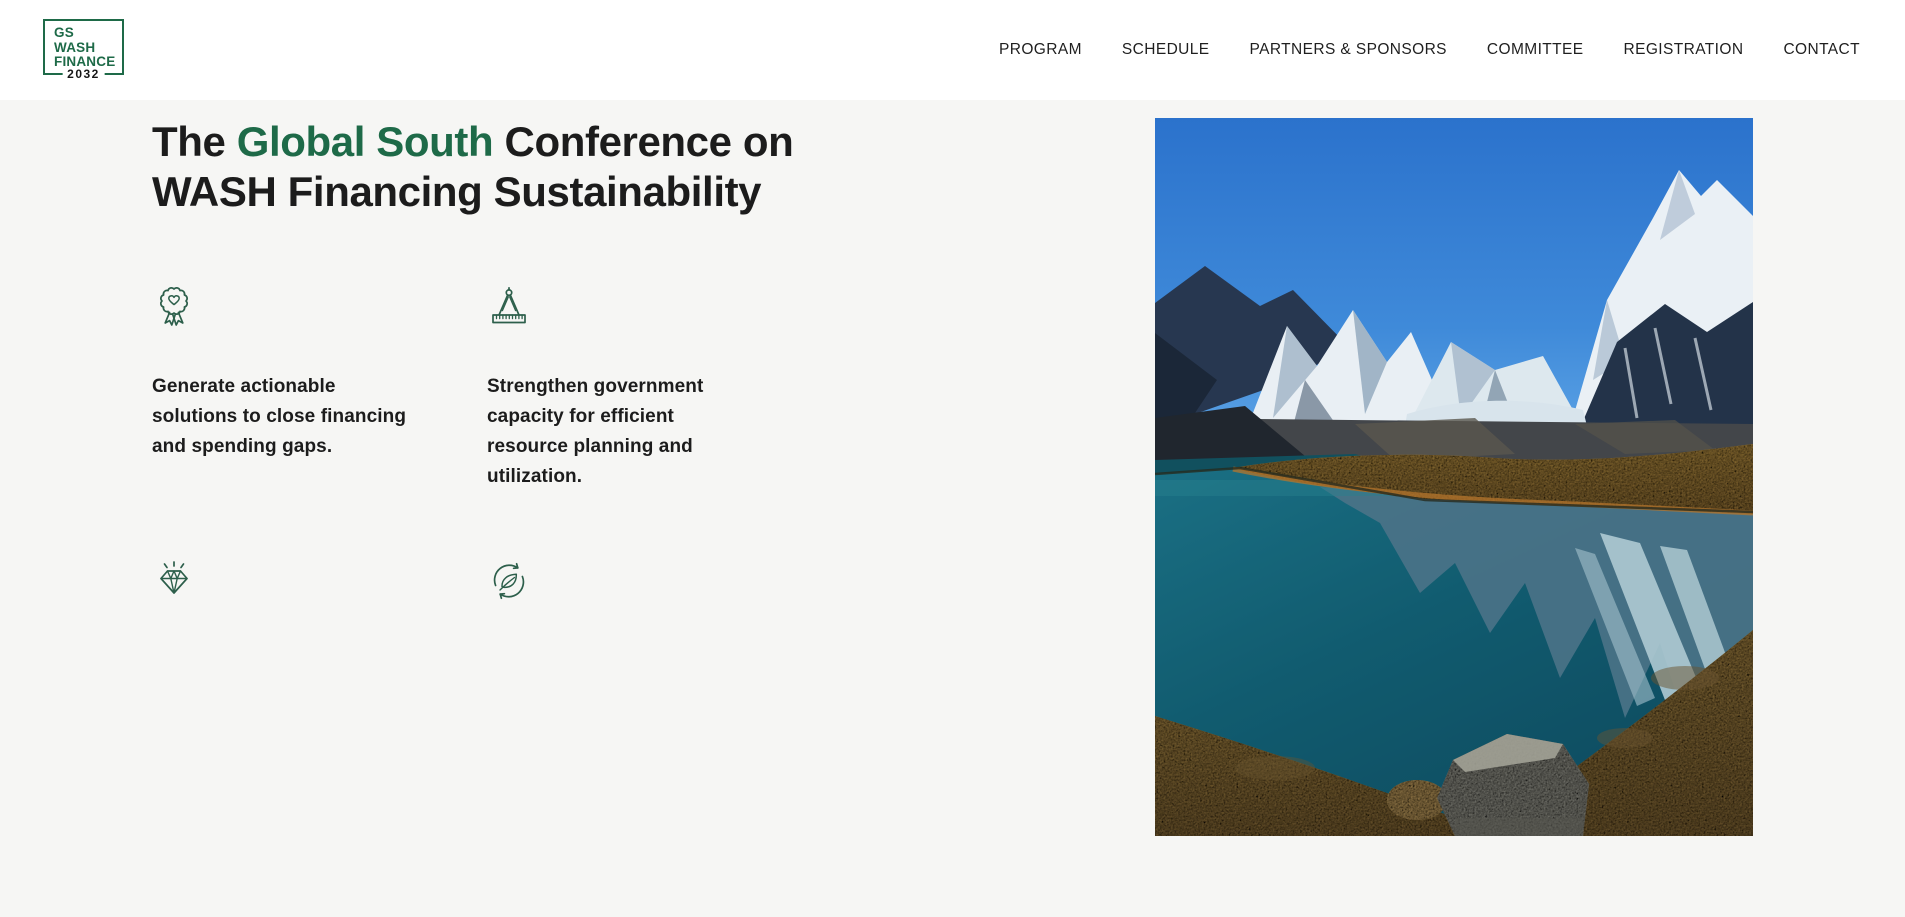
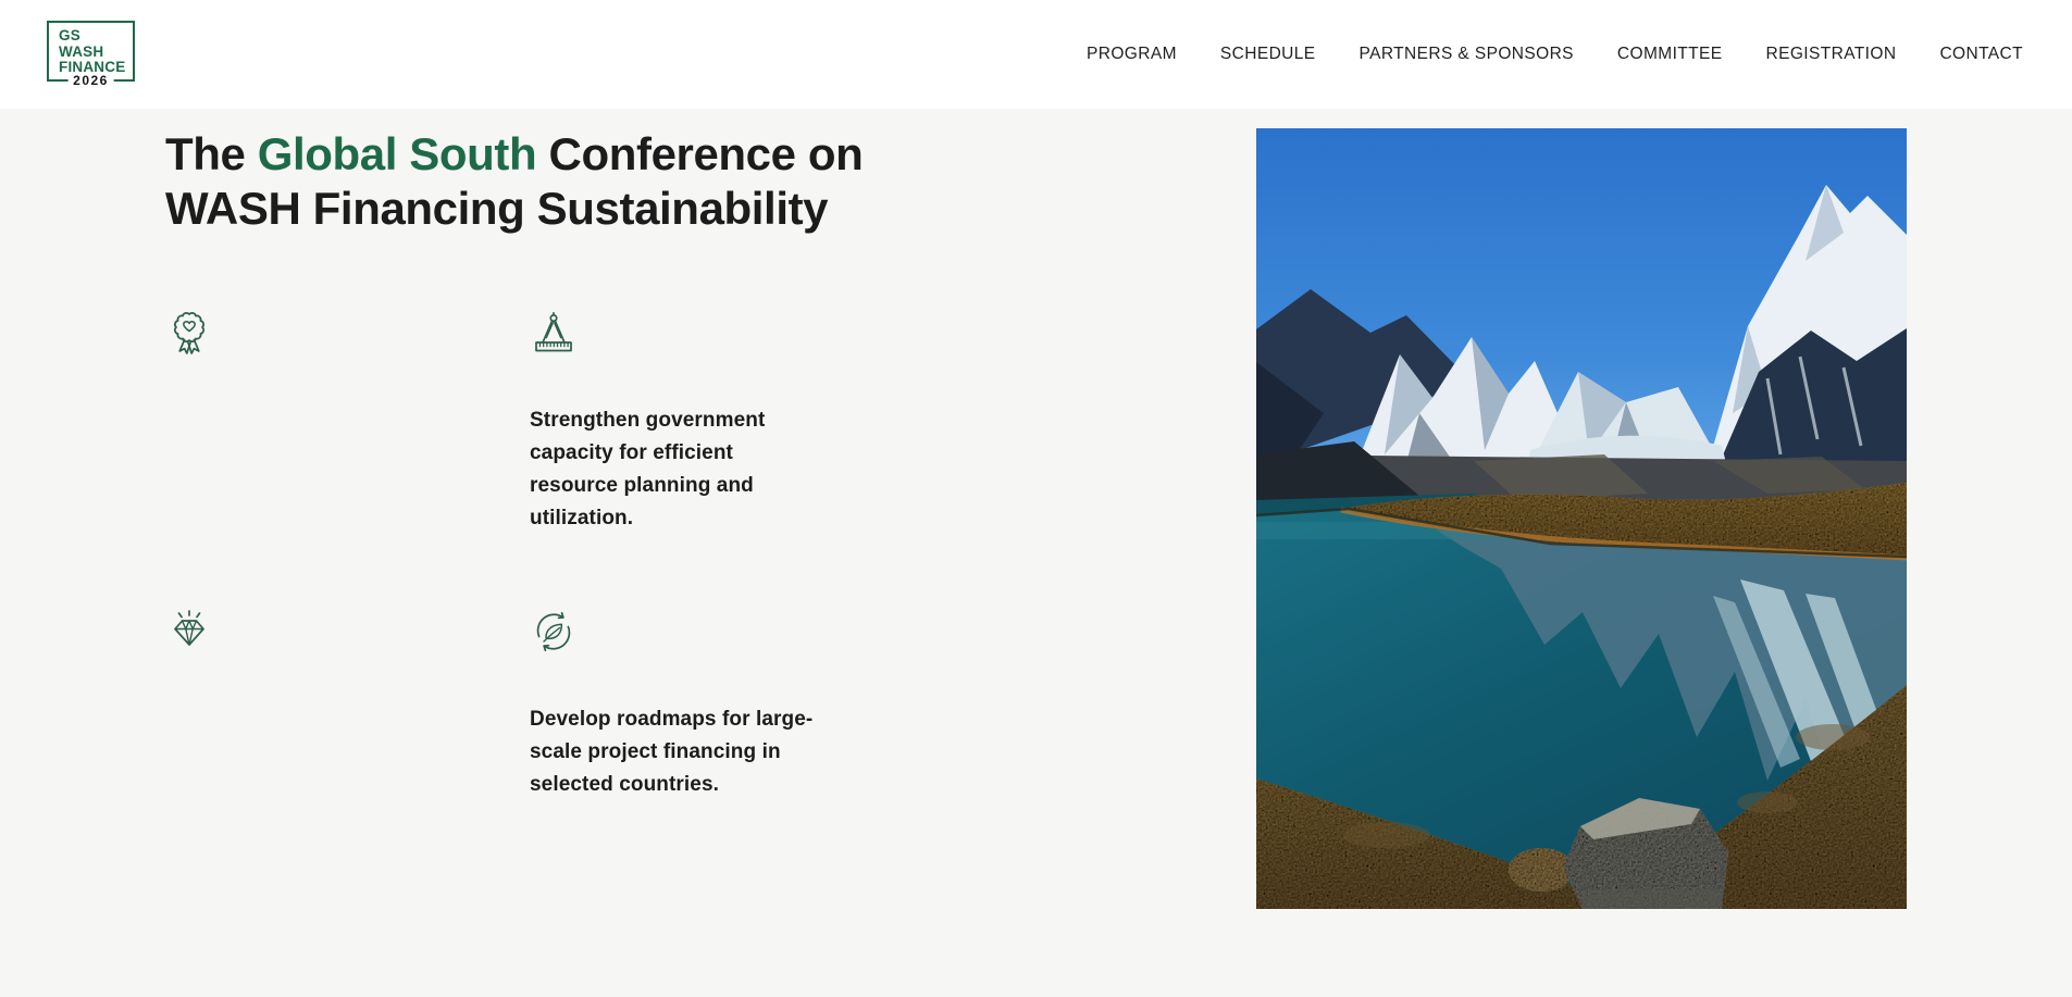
  GS
  WASH
  FINANCE
- 2032
+ 2026
  PROGRAM
  SCHEDULE
  PARTNERS & SPONSORS
  COMMITTEE
  REGISTRATION
  CONTACT
  The Global South Conference on
  WASH Financing Sustainability
- Generate actionable
- solutions to close financing
- and spending gaps.
  Strengthen government
  capacity for efficient
  resource planning and
  utilization.
+ Develop roadmaps for large-
+ scale project financing in
+ selected countries.
